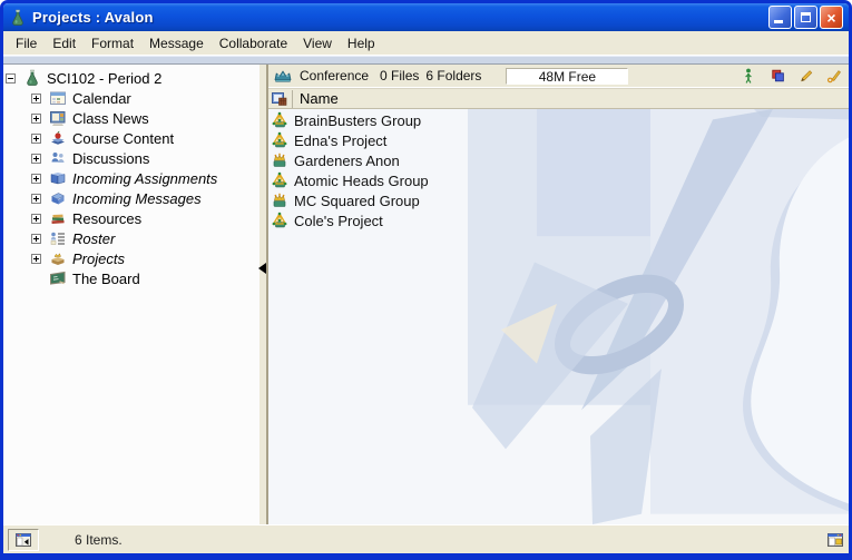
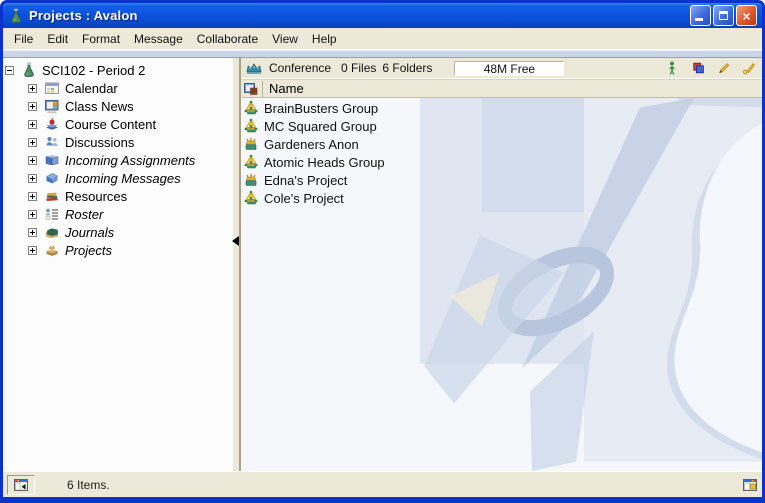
  Projects : Avalon
  ×
  File
  Edit
  Format
  Message
  Collaborate
  View
  Help
  SCI102 - Period 2
  Calendar
  Class News
  Course Content
  Discussions
  Incoming Assignments
  Incoming Messages
  Resources
  Roster
+ Journals
  Projects
- The Board
  Conference
  0 Files
  6 Folders
  48M Free
  Name
  BrainBusters Group
- Edna's Project
+ MC Squared Group
  Gardeners Anon
  Atomic Heads Group
- MC Squared Group
+ Edna's Project
  Cole's Project
  6 Items.
